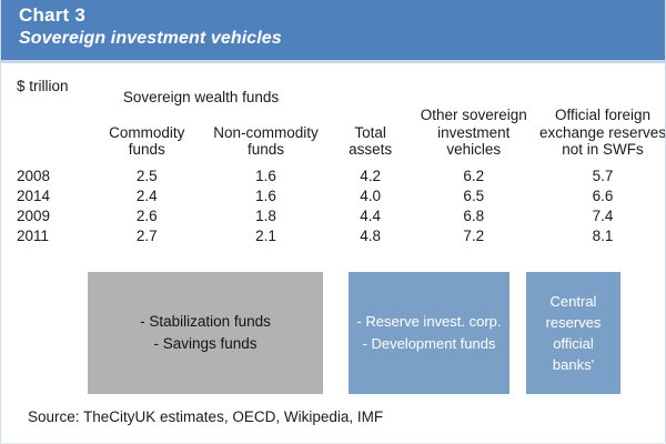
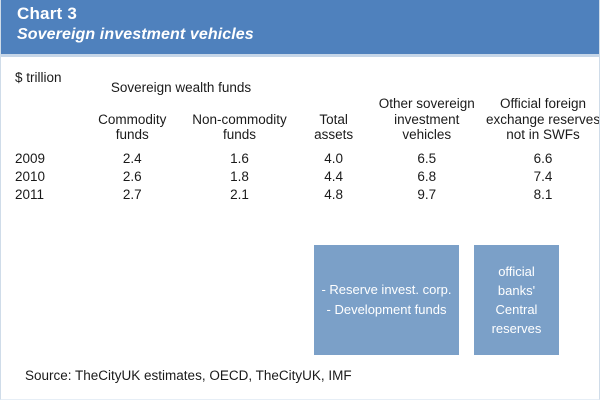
  Chart 3
  Sovereign investment vehicles
  $ trillion
  Sovereign wealth funds
  	Commodity funds	Non-commodity funds	Total assets	Other sovereign investment vehicles	Official foreign exchange reserves not in SWFs
- 2008	2.5	1.6	4.2	6.2	5.7
- 2014	2.4	1.6	4.0	6.5	6.6
+ 2009	2.4	1.6	4.0	6.5	6.6
- 2009	2.6	1.8	4.4	6.8	7.4
+ 2010	2.6	1.8	4.4	6.8	7.4
- 2011	2.7	2.1	4.8	7.2	8.1
+ 2011	2.7	2.1	4.8	9.7	8.1
- - Stabilization funds
- - Savings funds
  - Reserve invest. corp.
  - Development funds
- Central
+ official
- reserves
+ banks'
- official
+ Central
- banks'
+ reserves
- Source: TheCityUK estimates, OECD, Wikipedia, IMF
+ Source: TheCityUK estimates, OECD, TheCityUK, IMF
